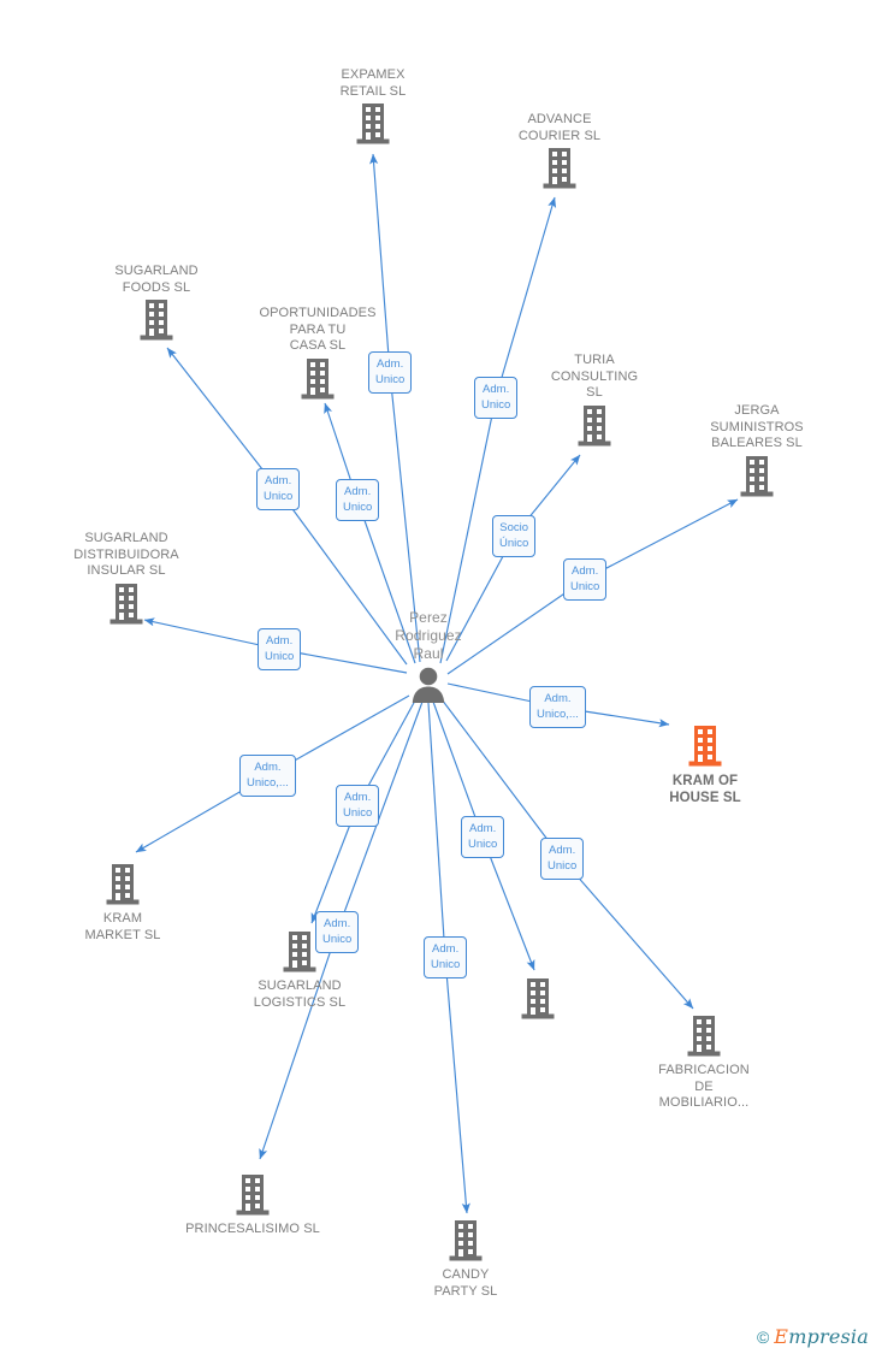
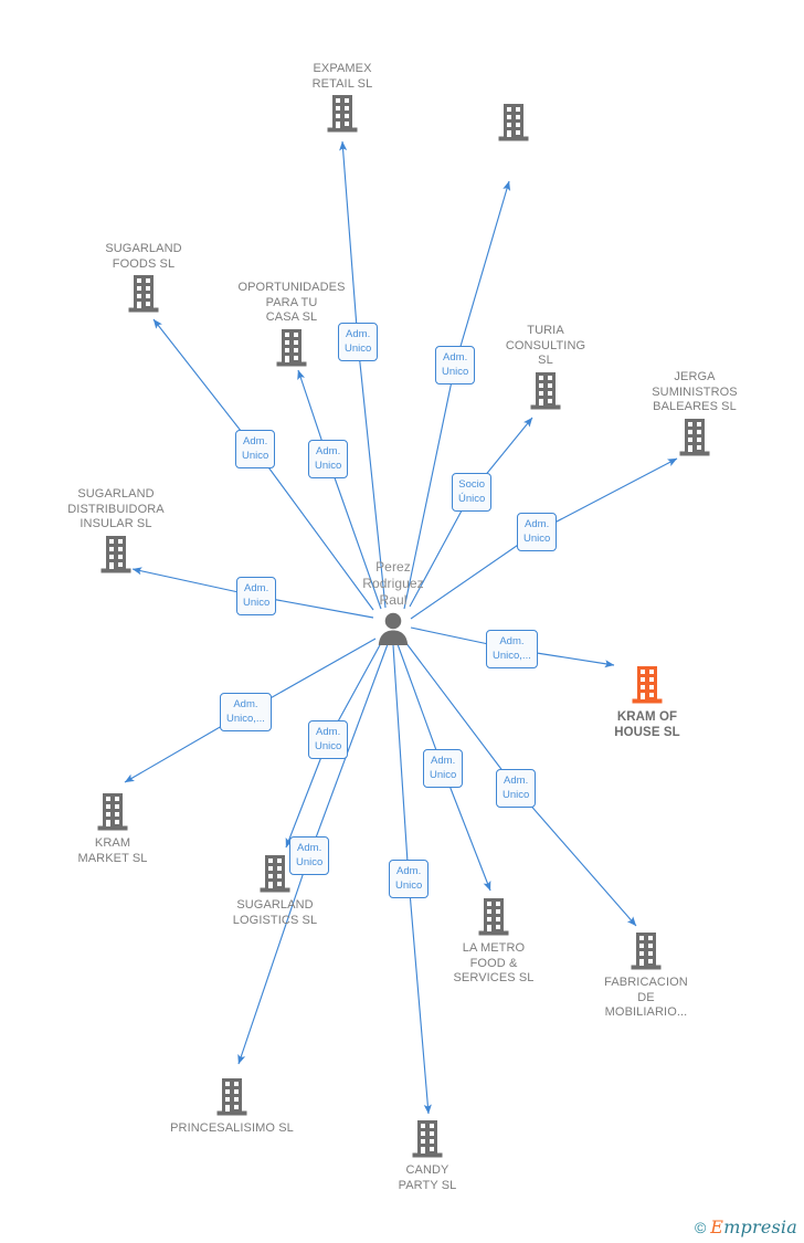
  EXPAMEX
  RETAIL SL
- ADVANCE
- COURIER SL
  SUGARLAND
  FOODS SL
  OPORTUNIDADES
  PARA TU
  CASA SL
  TURIA
  CONSULTING
  SL
  JERGA
  SUMINISTROS
  BALEARES SL
  SUGARLAND
  DISTRIBUIDORA
  INSULAR SL
  KRAM OF
  HOUSE SL
  KRAM
  MARKET SL
  SUGARLAND
  LOGISTICS SL
+ LA METRO
+ FOOD &
+ SERVICES SL
  FABRICACION
  DE
  MOBILIARIO...
  PRINCESALISIMO SL
  CANDY
  PARTY SL
  Perez
  Rodriguez
  Raul
  Adm.
  Unico
  Adm.
  Unico
  Adm.
  Unico
  Adm.
  Unico
  Socio
  Único
  Adm.
  Unico
  Adm.
  Unico
  Adm.
  Unico,...
  Adm.
  Unico,...
  Adm.
  Unico
  Adm.
  Unico
  Adm.
  Unico
  Adm.
  Unico
  Adm.
  Unico
  ©
  Empresia
